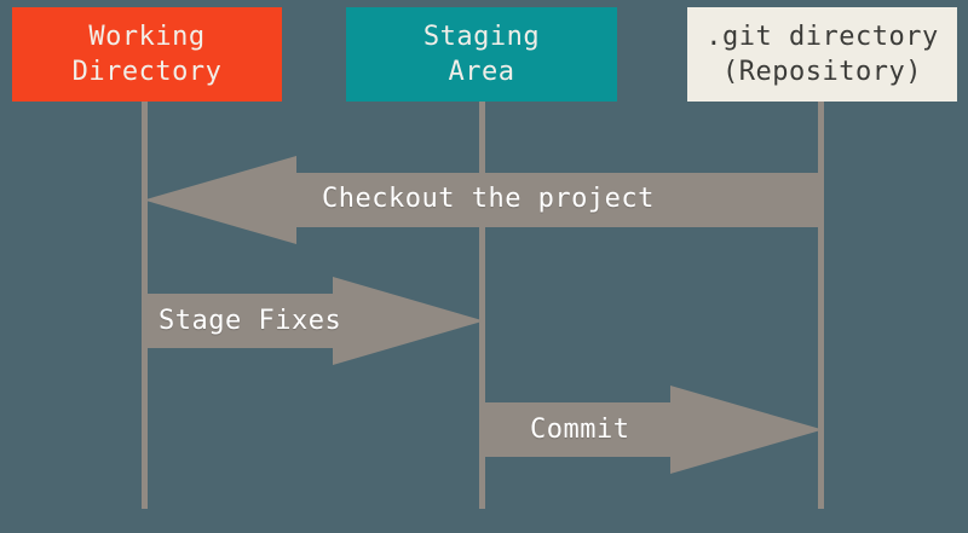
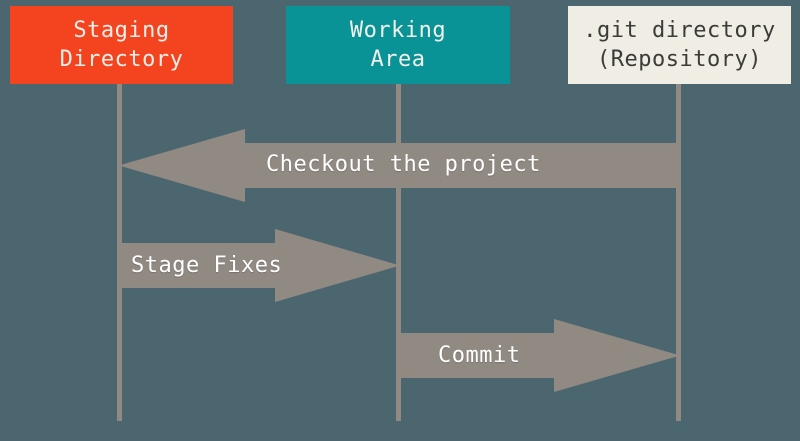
- Working
+ Staging
  Directory
- Staging
+ Working
  Area
  .git directory
  (Repository)
  Checkout the project
  Stage Fixes
  Commit
